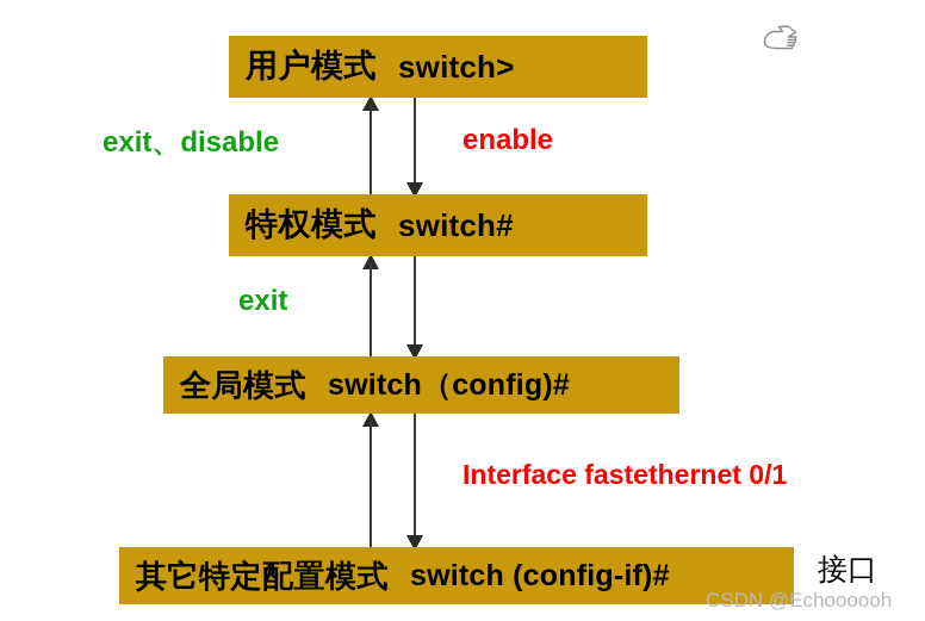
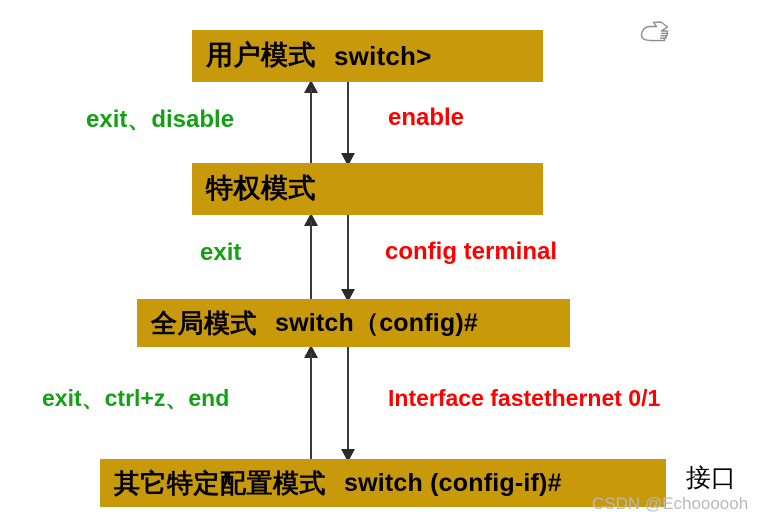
  用户模式
  switch>
  特权模式
- switch#
  全局模式
  switch（config)#
  其它特定配置模式
  switch (config-if)#
  exit、disable
  enable
  exit
+ config terminal
+ exit、ctrl+z、end
  Interface fastethernet 0/1
  接口
  CSDN @Echoooooh
